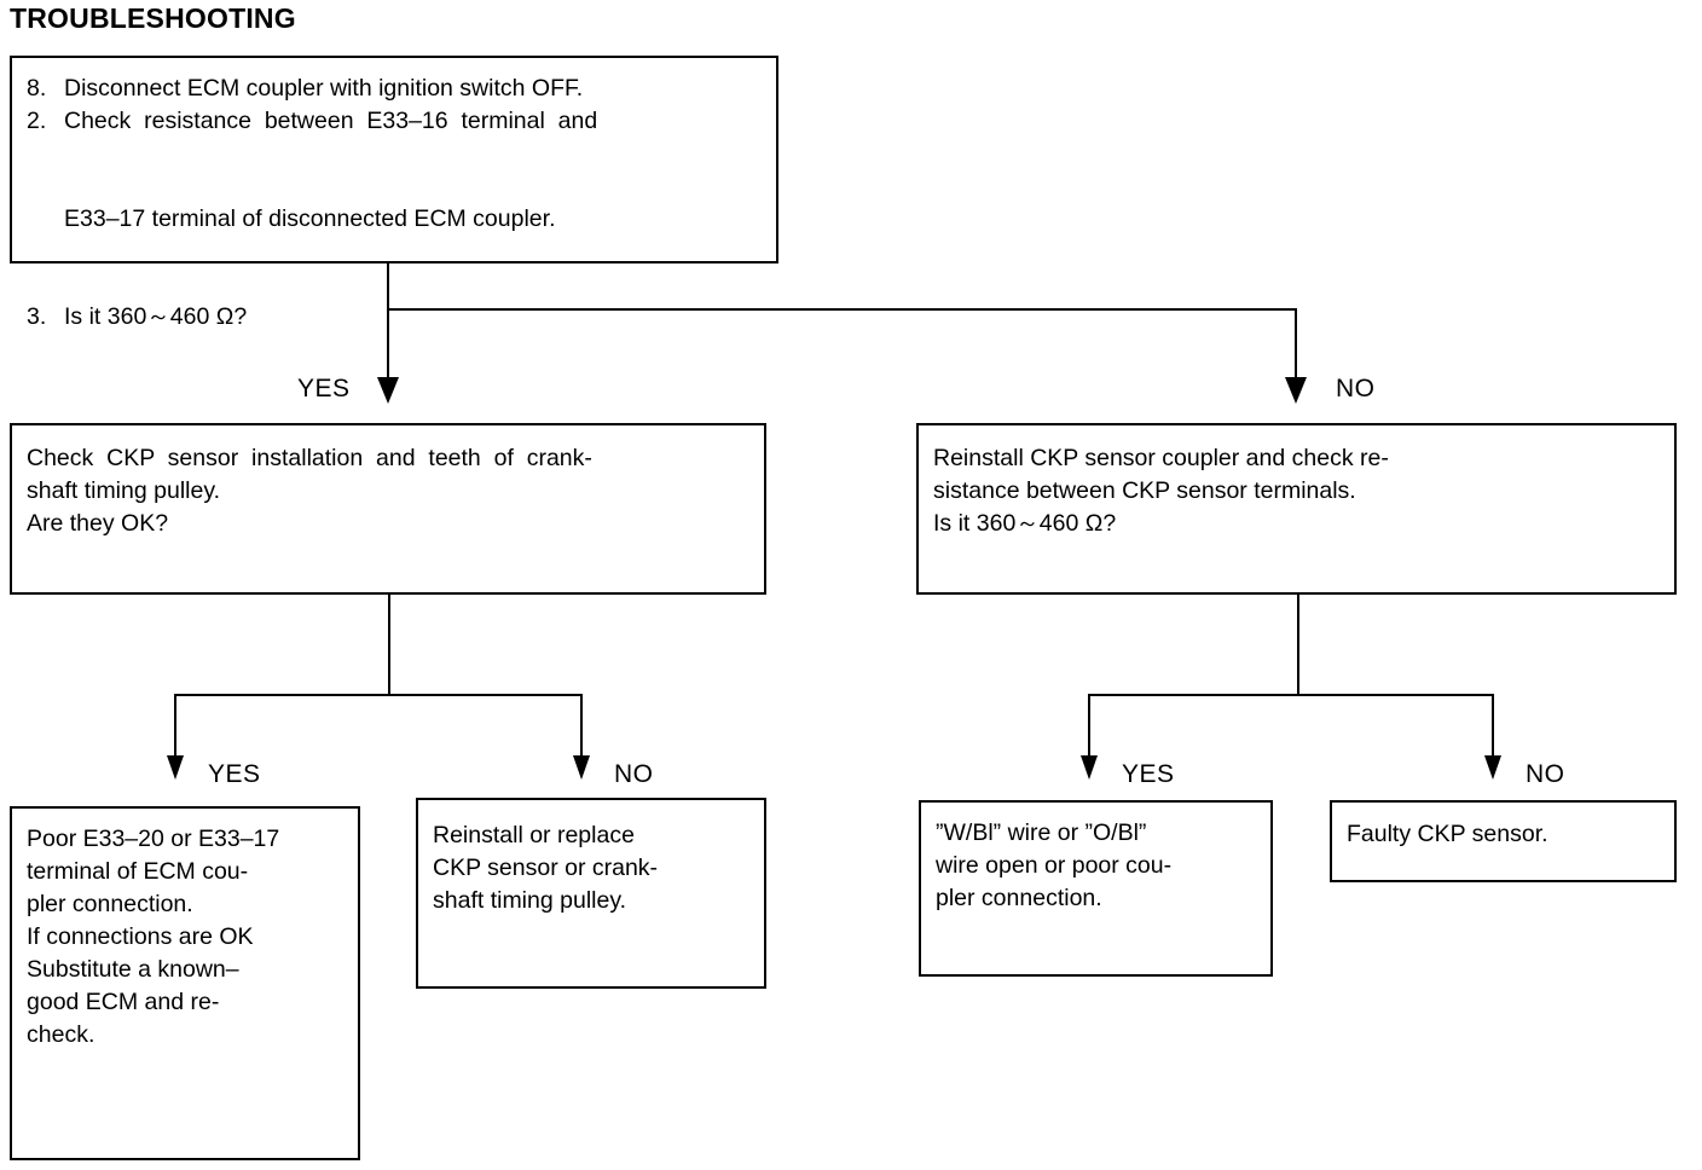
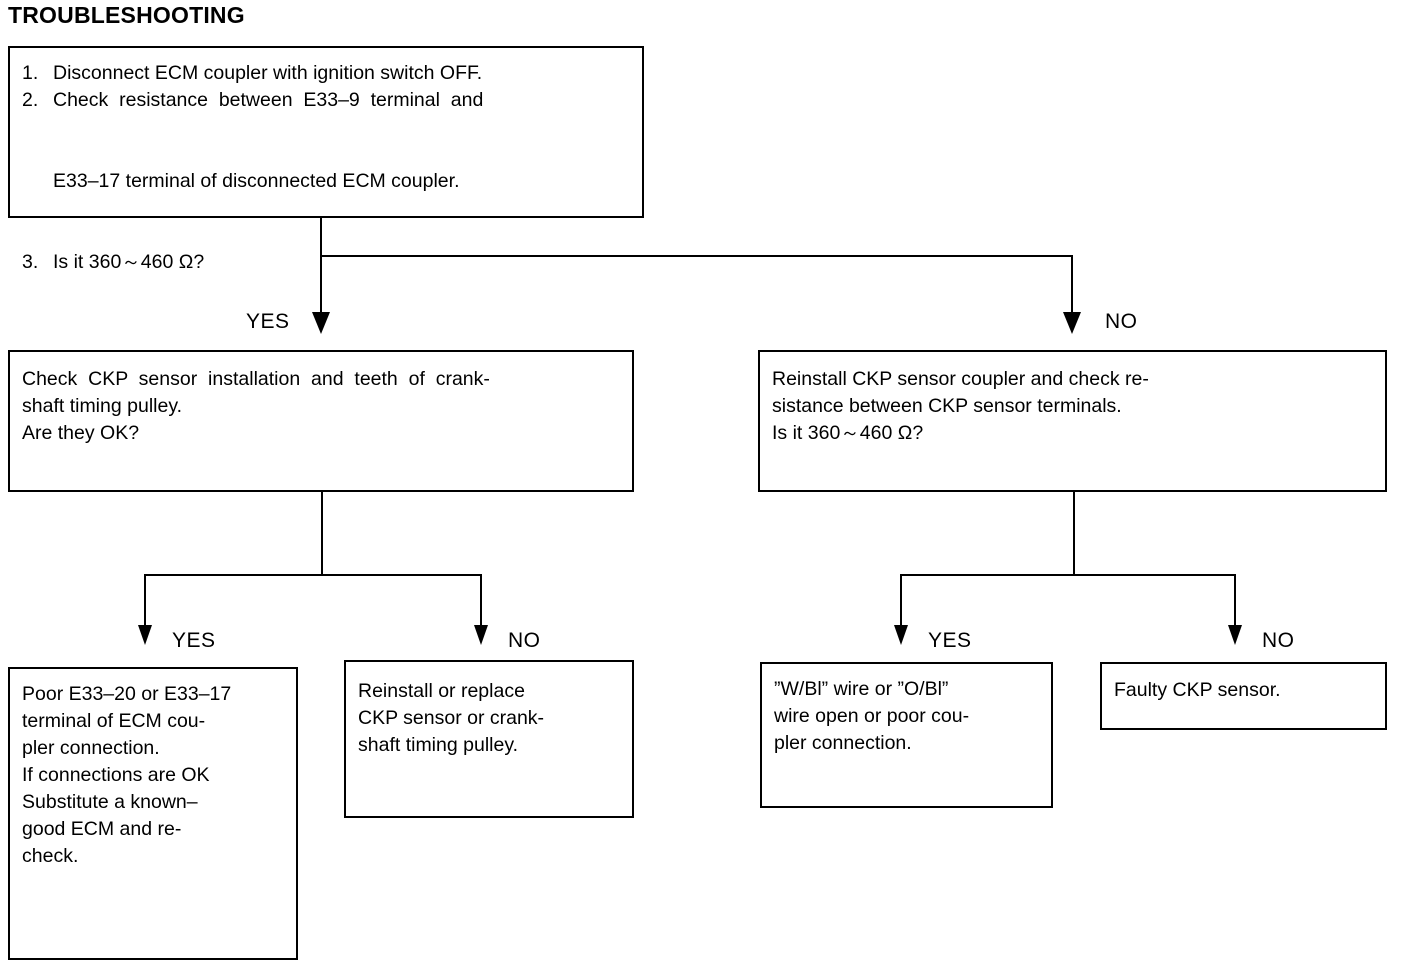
  TROUBLESHOOTING
- 8.
+ 1.
  Disconnect ECM coupler with ignition switch OFF.
  2.
- Check resistance between E33–16 terminal and
+ Check resistance between E33–9 terminal and
  E33–17 terminal of disconnected ECM coupler.
  3.
  Is it 360～460 Ω?
  YES
  NO
  Check CKP sensor installation and teeth of crank-
  shaft timing pulley.
  Are they OK?
  Reinstall CKP sensor coupler and check re-
  sistance between CKP sensor terminals.
  Is it 360～460 Ω?
  YES
  NO
  YES
  NO
  Poor E33–20 or E33–17
  terminal of ECM cou-
  pler connection.
  If connections are OK
  Substitute a known–
  good ECM and re-
  check.
  Reinstall or replace
  CKP sensor or crank-
  shaft timing pulley.
  ”W/Bl” wire or ”O/Bl”
  wire open or poor cou-
  pler connection.
  Faulty CKP sensor.
